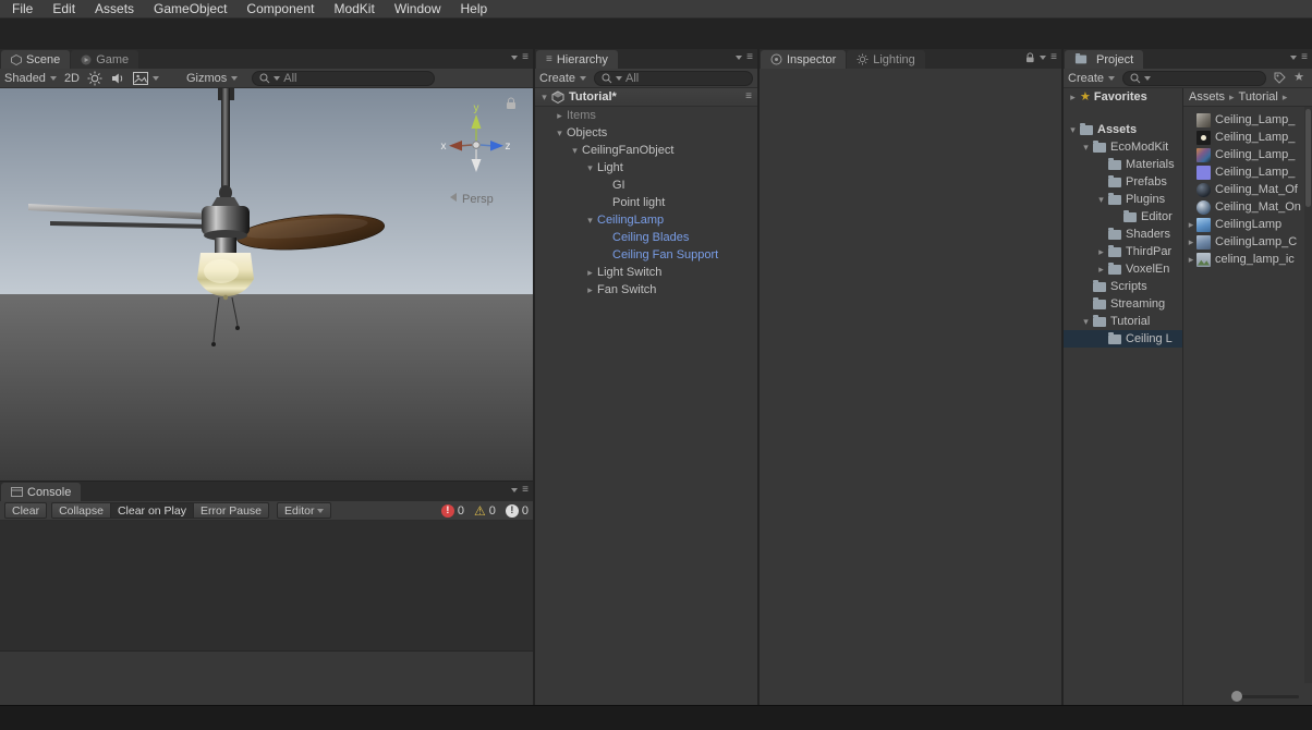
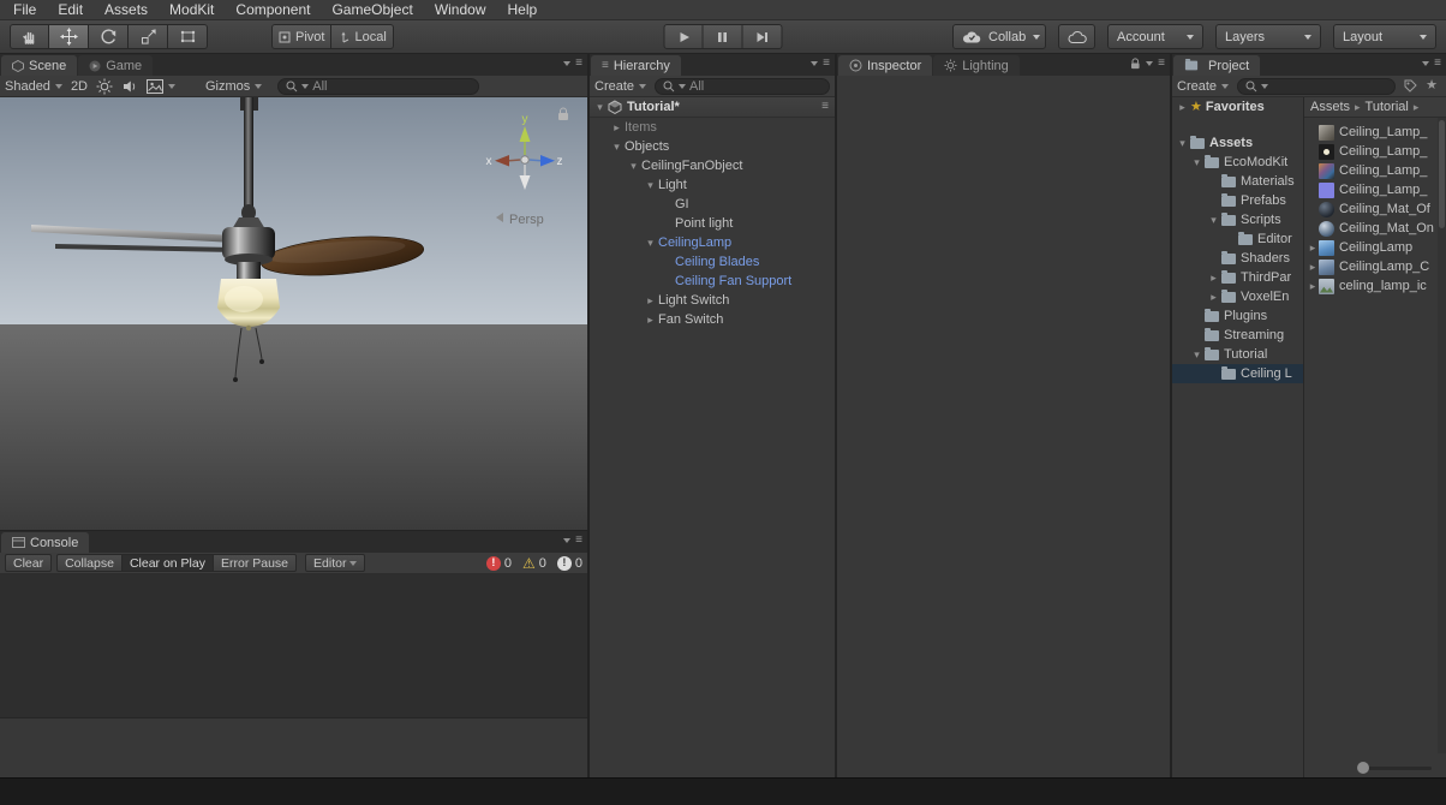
  File
  Edit
  Assets
- GameObject
+ ModKit
  Component
- ModKit
+ GameObject
  Window
  Help
+ Pivot
+ Local
+ Collab
+ Account
+ Layers
+ Layout
  Scene
  Game
  ≡
  Shaded
  2D
  Gizmos
  All
  y
  x
  z
  Persp
  Console
  ≡
  Clear
  Collapse
  Clear on Play
  Error Pause
  Editor
  !
  0
  ⚠
  0
  !
  0
  ≡
  Hierarchy
  ≡
  Create
  All
  ▾
  Tutorial*
  ≡
  ▸
  Items
  ▾
  Objects
  ▾
  CeilingFanObject
  ▾
  Light
  GI
  Point light
  ▾
  CeilingLamp
  Ceiling Blades
  Ceiling Fan Support
  ▸
  Light Switch
  ▸
  Fan Switch
  Inspector
  Lighting
  ≡
  Project
  ≡
  Create
  ★
  ▸
  ★
  Favorites
  ▾
  Assets
  ▾
  EcoModKit
  Materials
  Prefabs
  ▾
- Plugins
+ Scripts
  Editor
  Shaders
  ▸
  ThirdPar
  ▸
  VoxelEn
- Scripts
+ Plugins
  Streaming
  ▾
  Tutorial
  Ceiling L
  Assets
  ▸
  Tutorial
  ▸
  Ceiling_Lamp_
  Ceiling_Lamp_
  Ceiling_Lamp_
  Ceiling_Lamp_
  Ceiling_Mat_Of
  Ceiling_Mat_On
  ▸
  CeilingLamp
  ▸
  CeilingLamp_C
  ▸
  celing_lamp_ic
